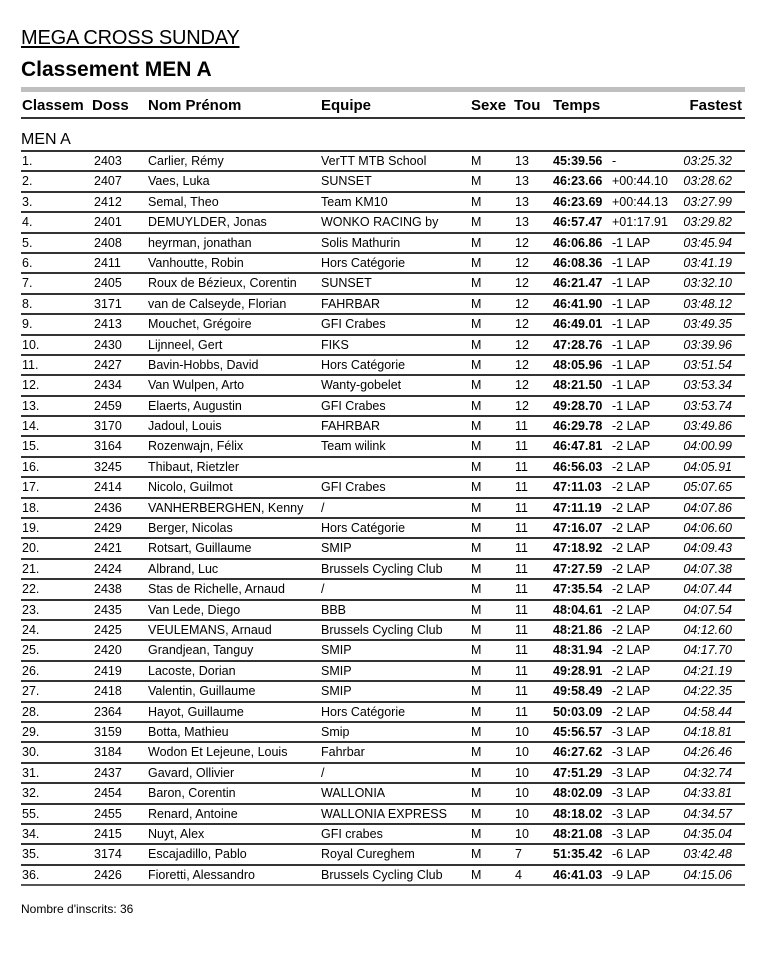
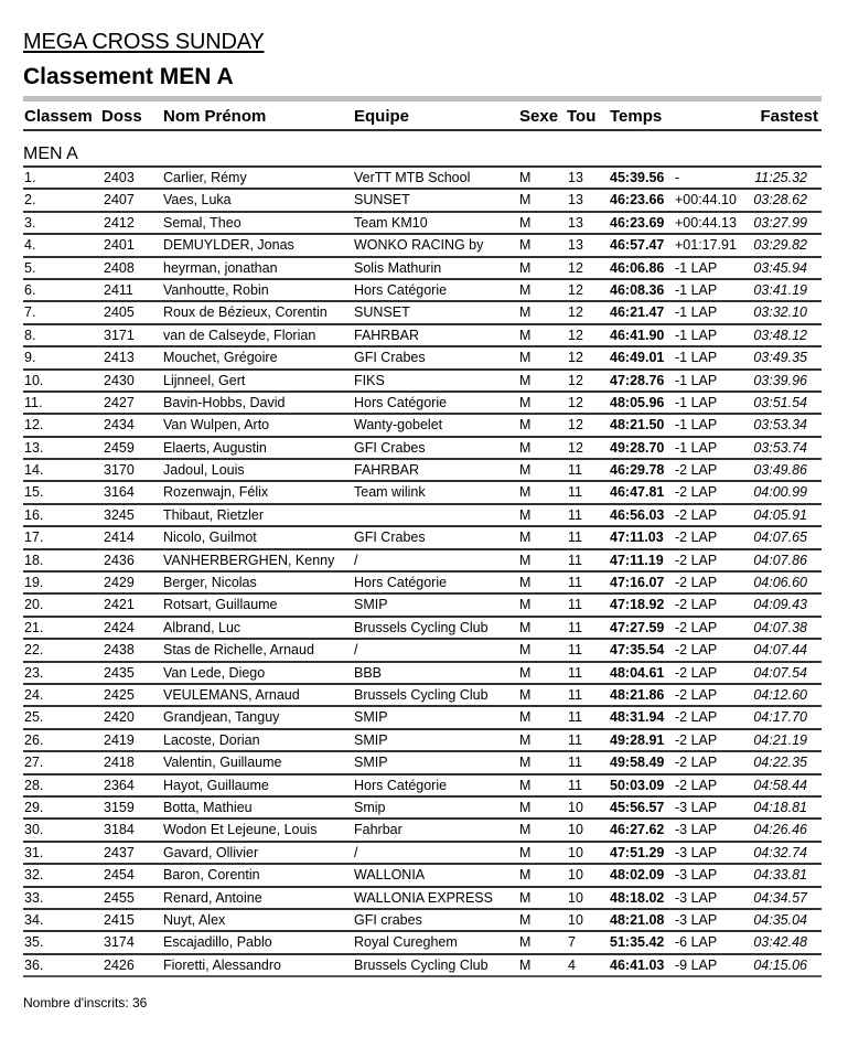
  MEGA CROSS SUNDAY
  Classement MEN A
  Classem
  Doss
  Nom Prénom
  Equipe
  Sexe
  Tou
  Temps
  Fastest
  MEN A
  1.
  2403
  Carlier, Rémy
  VerTT MTB School
  M
  13
  45:39.56
  -
- 03:25.32
+ 11:25.32
  2.
  2407
  Vaes, Luka
  SUNSET
  M
  13
  46:23.66
  +00:44.10
  03:28.62
  3.
  2412
  Semal, Theo
  Team KM10
  M
  13
  46:23.69
  +00:44.13
  03:27.99
  4.
  2401
  DEMUYLDER, Jonas
  WONKO RACING by
  M
  13
  46:57.47
  +01:17.91
  03:29.82
  5.
  2408
  heyrman, jonathan
  Solis Mathurin
  M
  12
  46:06.86
  -1 LAP
  03:45.94
  6.
  2411
  Vanhoutte, Robin
  Hors Catégorie
  M
  12
  46:08.36
  -1 LAP
  03:41.19
  7.
  2405
  Roux de Bézieux, Corentin
  SUNSET
  M
  12
  46:21.47
  -1 LAP
  03:32.10
  8.
  3171
  van de Calseyde, Florian
  FAHRBAR
  M
  12
  46:41.90
  -1 LAP
  03:48.12
  9.
  2413
  Mouchet, Grégoire
  GFI Crabes
  M
  12
  46:49.01
  -1 LAP
  03:49.35
  10.
  2430
  Lijnneel, Gert
  FIKS
  M
  12
  47:28.76
  -1 LAP
  03:39.96
  11.
  2427
  Bavin-Hobbs, David
  Hors Catégorie
  M
  12
  48:05.96
  -1 LAP
  03:51.54
  12.
  2434
  Van Wulpen, Arto
  Wanty-gobelet
  M
  12
  48:21.50
  -1 LAP
  03:53.34
  13.
  2459
  Elaerts, Augustin
  GFI Crabes
  M
  12
  49:28.70
  -1 LAP
  03:53.74
  14.
  3170
  Jadoul, Louis
  FAHRBAR
  M
  11
  46:29.78
  -2 LAP
  03:49.86
  15.
  3164
  Rozenwajn, Félix
  Team wilink
  M
  11
  46:47.81
  -2 LAP
  04:00.99
  16.
  3245
  Thibaut, Rietzler
  M
  11
  46:56.03
  -2 LAP
  04:05.91
  17.
  2414
  Nicolo, Guilmot
  GFI Crabes
  M
  11
  47:11.03
  -2 LAP
- 05:07.65
+ 04:07.65
  18.
  2436
  VANHERBERGHEN, Kenny
  /
  M
  11
  47:11.19
  -2 LAP
  04:07.86
  19.
  2429
  Berger, Nicolas
  Hors Catégorie
  M
  11
  47:16.07
  -2 LAP
  04:06.60
  20.
  2421
  Rotsart, Guillaume
  SMIP
  M
  11
  47:18.92
  -2 LAP
  04:09.43
  21.
  2424
  Albrand, Luc
  Brussels Cycling Club
  M
  11
  47:27.59
  -2 LAP
  04:07.38
  22.
  2438
  Stas de Richelle, Arnaud
  /
  M
  11
  47:35.54
  -2 LAP
  04:07.44
  23.
  2435
  Van Lede, Diego
  BBB
  M
  11
  48:04.61
  -2 LAP
  04:07.54
  24.
  2425
  VEULEMANS, Arnaud
  Brussels Cycling Club
  M
  11
  48:21.86
  -2 LAP
  04:12.60
  25.
  2420
  Grandjean, Tanguy
  SMIP
  M
  11
  48:31.94
  -2 LAP
  04:17.70
  26.
  2419
  Lacoste, Dorian
  SMIP
  M
  11
  49:28.91
  -2 LAP
  04:21.19
  27.
  2418
  Valentin, Guillaume
  SMIP
  M
  11
  49:58.49
  -2 LAP
  04:22.35
  28.
  2364
  Hayot, Guillaume
  Hors Catégorie
  M
  11
  50:03.09
  -2 LAP
  04:58.44
  29.
  3159
  Botta, Mathieu
  Smip
  M
  10
  45:56.57
  -3 LAP
  04:18.81
  30.
  3184
  Wodon Et Lejeune, Louis
  Fahrbar
  M
  10
  46:27.62
  -3 LAP
  04:26.46
  31.
  2437
  Gavard, Ollivier
  /
  M
  10
  47:51.29
  -3 LAP
  04:32.74
  32.
  2454
  Baron, Corentin
  WALLONIA
  M
  10
  48:02.09
  -3 LAP
  04:33.81
- 55.
+ 33.
  2455
  Renard, Antoine
  WALLONIA EXPRESS
  M
  10
  48:18.02
  -3 LAP
  04:34.57
  34.
  2415
  Nuyt, Alex
  GFI crabes
  M
  10
  48:21.08
  -3 LAP
  04:35.04
  35.
  3174
  Escajadillo, Pablo
  Royal Cureghem
  M
  7
  51:35.42
  -6 LAP
  03:42.48
  36.
  2426
  Fioretti, Alessandro
  Brussels Cycling Club
  M
  4
  46:41.03
  -9 LAP
  04:15.06
  Nombre d'inscrits: 36
